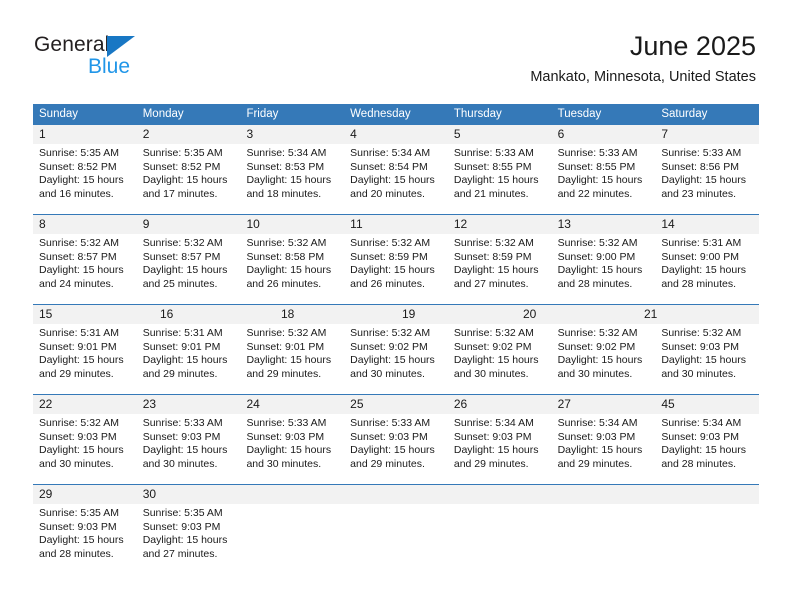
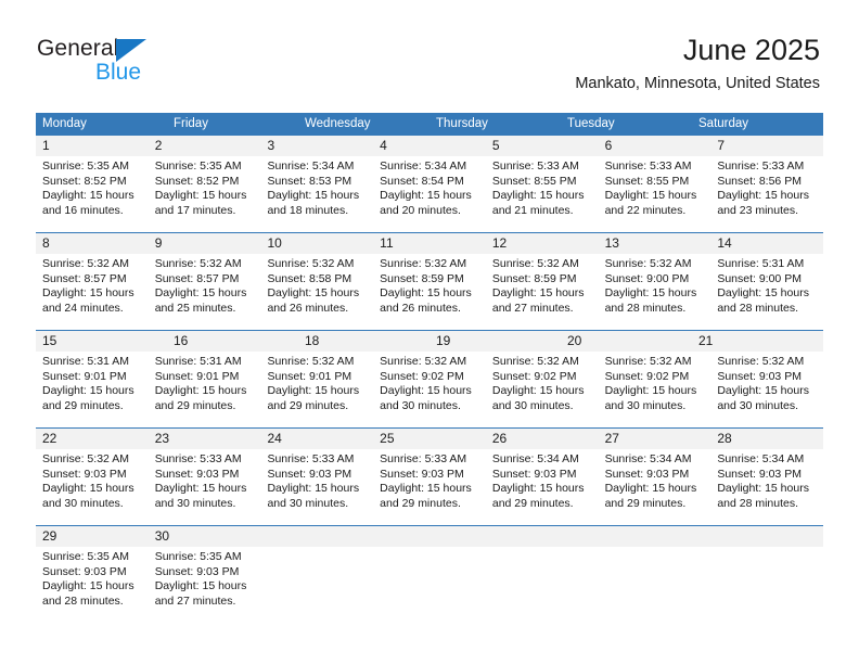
  General
  Blue
  June 2025
  Mankato, Minnesota, United States
- Sunday
  Monday
  Friday
  Wednesday
  Thursday
  Tuesday
  Saturday
  1
  2
  3
  4
  5
  6
  7
  Sunrise: 5:35 AM
  Sunset: 8:52 PM
  Daylight: 15 hours
  and 16 minutes.
  Sunrise: 5:35 AM
  Sunset: 8:52 PM
  Daylight: 15 hours
  and 17 minutes.
  Sunrise: 5:34 AM
  Sunset: 8:53 PM
  Daylight: 15 hours
  and 18 minutes.
  Sunrise: 5:34 AM
  Sunset: 8:54 PM
  Daylight: 15 hours
  and 20 minutes.
  Sunrise: 5:33 AM
  Sunset: 8:55 PM
  Daylight: 15 hours
  and 21 minutes.
  Sunrise: 5:33 AM
  Sunset: 8:55 PM
  Daylight: 15 hours
  and 22 minutes.
  Sunrise: 5:33 AM
  Sunset: 8:56 PM
  Daylight: 15 hours
  and 23 minutes.
  8
  9
  10
  11
  12
  13
  14
  Sunrise: 5:32 AM
  Sunset: 8:57 PM
  Daylight: 15 hours
  and 24 minutes.
  Sunrise: 5:32 AM
  Sunset: 8:57 PM
  Daylight: 15 hours
  and 25 minutes.
  Sunrise: 5:32 AM
  Sunset: 8:58 PM
  Daylight: 15 hours
  and 26 minutes.
  Sunrise: 5:32 AM
  Sunset: 8:59 PM
  Daylight: 15 hours
  and 26 minutes.
  Sunrise: 5:32 AM
  Sunset: 8:59 PM
  Daylight: 15 hours
  and 27 minutes.
  Sunrise: 5:32 AM
  Sunset: 9:00 PM
  Daylight: 15 hours
  and 28 minutes.
  Sunrise: 5:31 AM
  Sunset: 9:00 PM
  Daylight: 15 hours
  and 28 minutes.
  15
  16
  18
  19
  20
  21
  Sunrise: 5:31 AM
  Sunset: 9:01 PM
  Daylight: 15 hours
  and 29 minutes.
  Sunrise: 5:31 AM
  Sunset: 9:01 PM
  Daylight: 15 hours
  and 29 minutes.
  Sunrise: 5:32 AM
  Sunset: 9:01 PM
  Daylight: 15 hours
  and 29 minutes.
  Sunrise: 5:32 AM
  Sunset: 9:02 PM
  Daylight: 15 hours
  and 30 minutes.
  Sunrise: 5:32 AM
  Sunset: 9:02 PM
  Daylight: 15 hours
  and 30 minutes.
  Sunrise: 5:32 AM
  Sunset: 9:02 PM
  Daylight: 15 hours
  and 30 minutes.
  Sunrise: 5:32 AM
  Sunset: 9:03 PM
  Daylight: 15 hours
  and 30 minutes.
  22
  23
  24
  25
  26
  27
- 45
+ 28
  Sunrise: 5:32 AM
  Sunset: 9:03 PM
  Daylight: 15 hours
  and 30 minutes.
  Sunrise: 5:33 AM
  Sunset: 9:03 PM
  Daylight: 15 hours
  and 30 minutes.
  Sunrise: 5:33 AM
  Sunset: 9:03 PM
  Daylight: 15 hours
  and 30 minutes.
  Sunrise: 5:33 AM
  Sunset: 9:03 PM
  Daylight: 15 hours
  and 29 minutes.
  Sunrise: 5:34 AM
  Sunset: 9:03 PM
  Daylight: 15 hours
  and 29 minutes.
  Sunrise: 5:34 AM
  Sunset: 9:03 PM
  Daylight: 15 hours
  and 29 minutes.
  Sunrise: 5:34 AM
  Sunset: 9:03 PM
  Daylight: 15 hours
  and 28 minutes.
  29
  30
  Sunrise: 5:35 AM
  Sunset: 9:03 PM
  Daylight: 15 hours
  and 28 minutes.
  Sunrise: 5:35 AM
  Sunset: 9:03 PM
  Daylight: 15 hours
  and 27 minutes.
